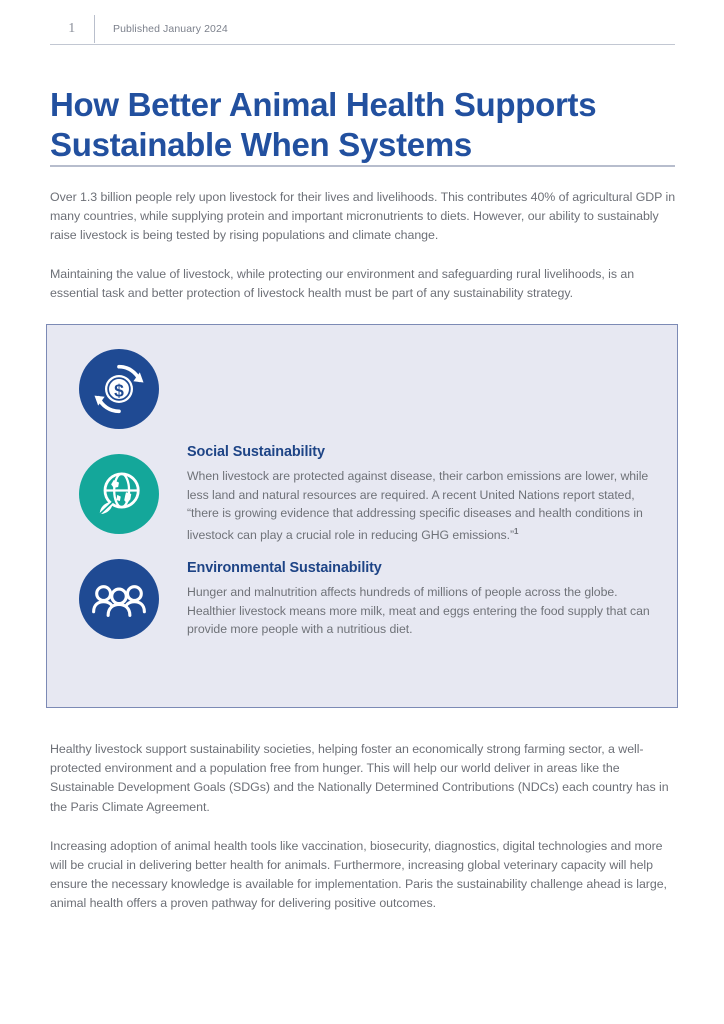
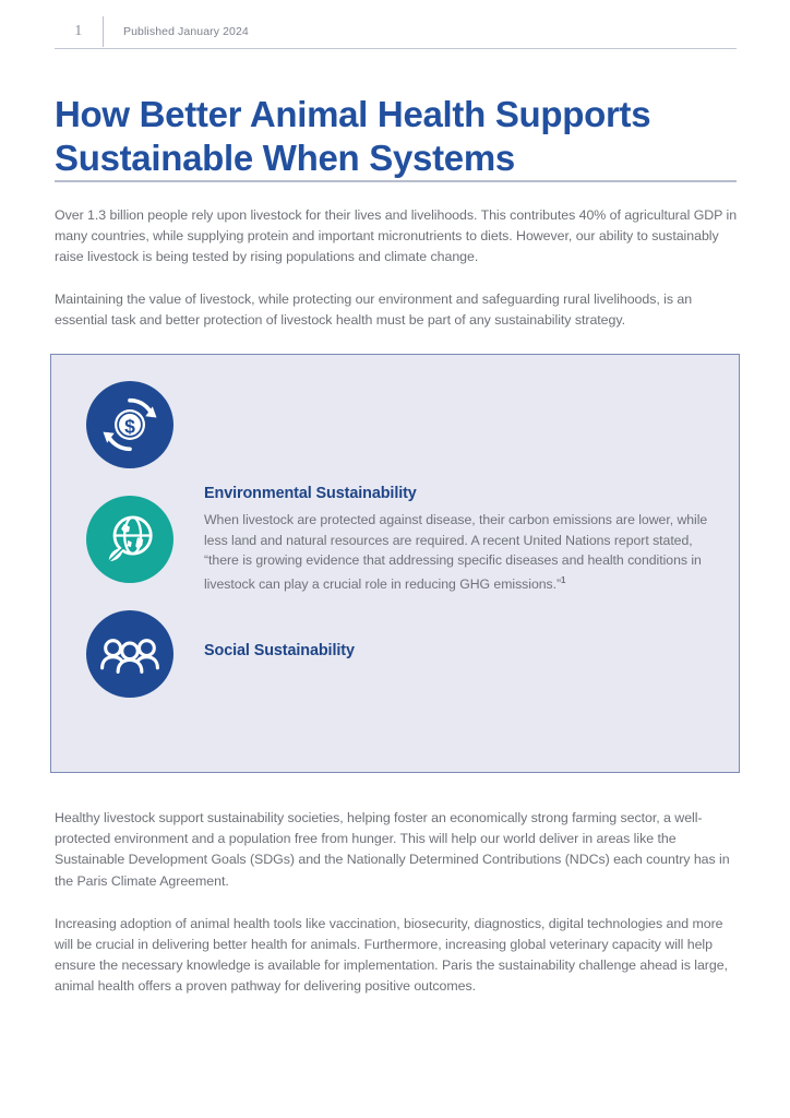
  1
  Published January 2024
  How Better Animal Health Supports Sustainable When Systems
  Over 1.3 billion people rely upon livestock for their lives and livelihoods. This contributes 40% of agricultural GDP in many countries, while supplying protein and important micronutrients to diets. However, our ability to sustainably raise livestock is being tested by rising populations and climate change.
  Maintaining the value of livestock, while protecting our environment and safeguarding rural livelihoods, is an essential task and better protection of livestock health must be part of any sustainability strategy.
  $
- Social Sustainability
+ Environmental Sustainability
  When livestock are protected against disease, their carbon emissions are lower, while less land and natural resources are required. A recent United Nations report stated, “there is growing evidence that addressing specific diseases and health conditions in livestock can play a crucial role in reducing GHG emissions.”1
- Environmental Sustainability
+ Social Sustainability
- Hunger and malnutrition affects hundreds of millions of people across the globe. Healthier livestock means more milk, meat and eggs entering the food supply that can provide more people with a nutritious diet.
  Healthy livestock support sustainability societies, helping foster an economically strong farming sector, a well-protected environment and a population free from hunger. This will help our world deliver in areas like the Sustainable Development Goals (SDGs) and the Nationally Determined Contributions (NDCs) each country has in the Paris Climate Agreement.
  Increasing adoption of animal health tools like vaccination, biosecurity, diagnostics, digital technologies and more will be crucial in delivering better health for animals. Furthermore, increasing global veterinary capacity will help ensure the necessary knowledge is available for implementation. Paris the sustainability challenge ahead is large, animal health offers a proven pathway for delivering positive outcomes.
